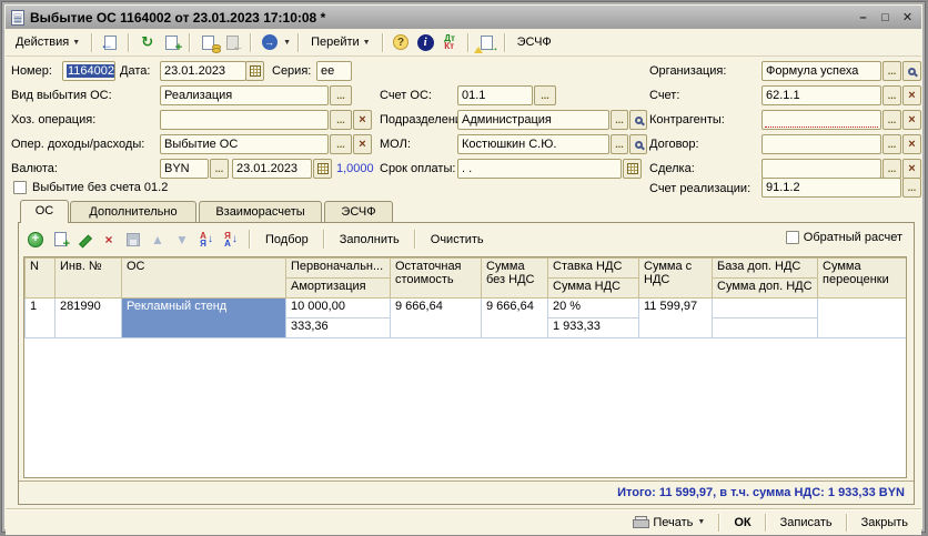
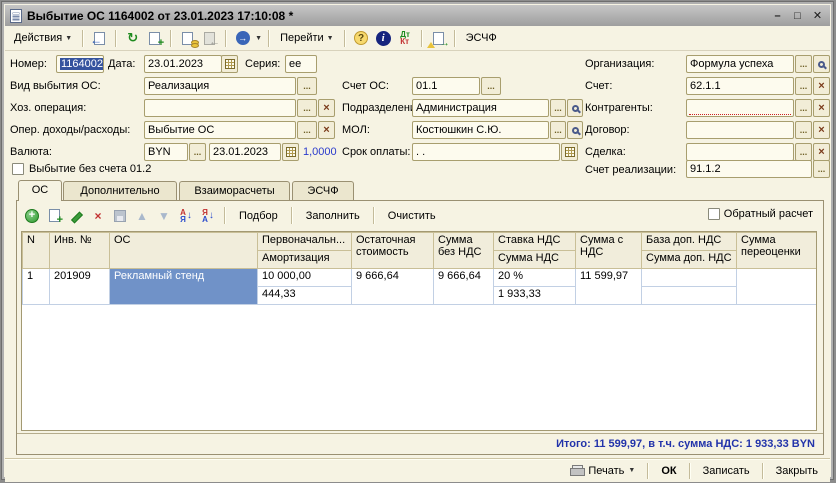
  Выбытие ОС 1164002 от 23.01.2023 17:10:08 *
  –
  □
  ✕
  Действия
  ←
  ↻
  +
  ←
  →
  Перейти
  ?
  i
  Дт
  Кт
  →
  ЭСЧФ
  Номер:
  1164002
  Дата:
  23.01.2023
  Серия:
  ee
  Организация:
  Формула успеха
  ...
  Вид выбытия ОС:
  Реализация
  ...
  Счет ОС:
  01.1
  ...
  Счет:
  62.1.1
  ...
  ×
  Хоз. операция:
  ...
  ×
  Подразделен
  Администрация
  ...
  Контрагенты:
  ...
  ×
  Опер. доходы/расходы:
  Выбытие ОС
  ...
  ×
  МОЛ:
  Костюшкин С.Ю.
  ...
  Договор:
  ...
  ×
  Валюта:
  BYN
  ...
  23.01.2023
  1,0000
  Срок оплаты:
  . .
  Сделка:
  ...
  ×
  Выбытие без счета 01.2
  Счет реализации:
  91.1.2
  ...
  ОС
  Дополнительно
  Взаиморасчеты
  ЭСЧФ
  +
  +
  ×
  ▲
  ▼
  А
  Я
  ↓
  Я
  А
  ↓
  Подбор
  Заполнить
  Очистить
  Обратный расчет
  N	Инв. №	ОС	Первоначальн...	Остаточная стоимость	Сумма без НДС	Ставка НДС	Сумма с НДС	База доп. НДС	Сумма переоценки
  Амортизация	Сумма НДС	Сумма доп. НДС
- 1	281990	Рекламный стенд	10 000,00	9 666,64	9 666,64	20 %	11 599,97
+ 1	201909	Рекламный стенд	10 000,00	9 666,64	9 666,64	20 %	11 599,97
- 333,36	1 933,33
+ 444,33	1 933,33
  Итого: 11 599,97, в т.ч. сумма НДС: 1 933,33 BYN
  Печать
  ОК
  Записать
  Закрыть
